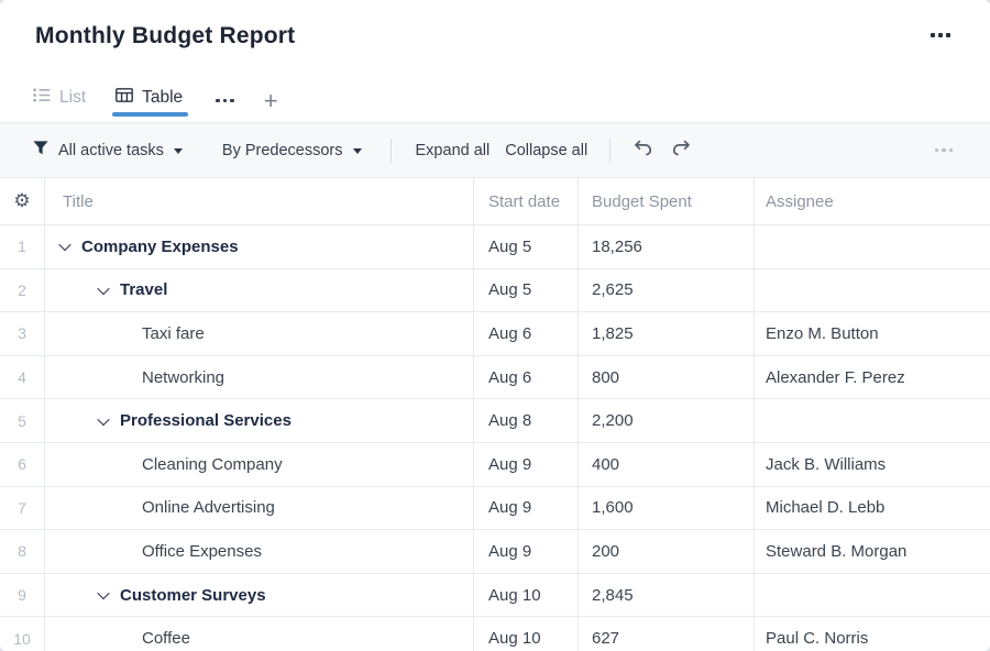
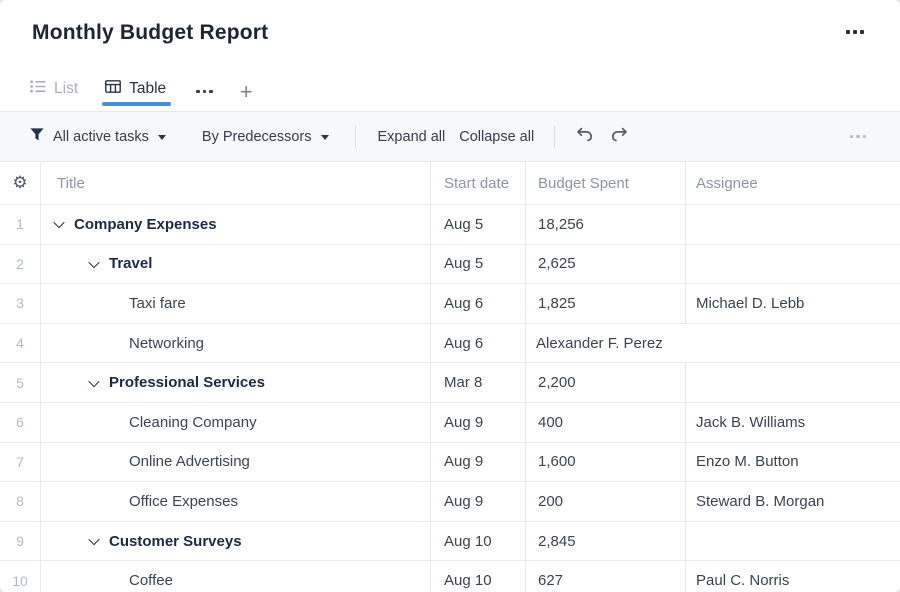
  Monthly Budget Report
  List
  Table
  +
  All active tasks
  By Predecessors
  Expand all
  Collapse all
  ⚙
  Title
  Start date
  Budget Spent
  Assignee
  1
  Company Expenses
  Aug 5
  18,256
  2
  Travel
  Aug 5
  2,625
  3
  Taxi fare
  Aug 6
  1,825
- Enzo M. Button
+ Michael D. Lebb
  4
  Networking
  Aug 6
- 800
  Alexander F. Perez
  5
  Professional Services
- Aug 8
+ Mar 8
  2,200
  6
  Cleaning Company
  Aug 9
  400
  Jack B. Williams
  7
  Online Advertising
  Aug 9
  1,600
- Michael D. Lebb
+ Enzo M. Button
  8
  Office Expenses
  Aug 9
  200
  Steward B. Morgan
  9
  Customer Surveys
  Aug 10
  2,845
  10
  Coffee
  Aug 10
  627
  Paul C. Norris
